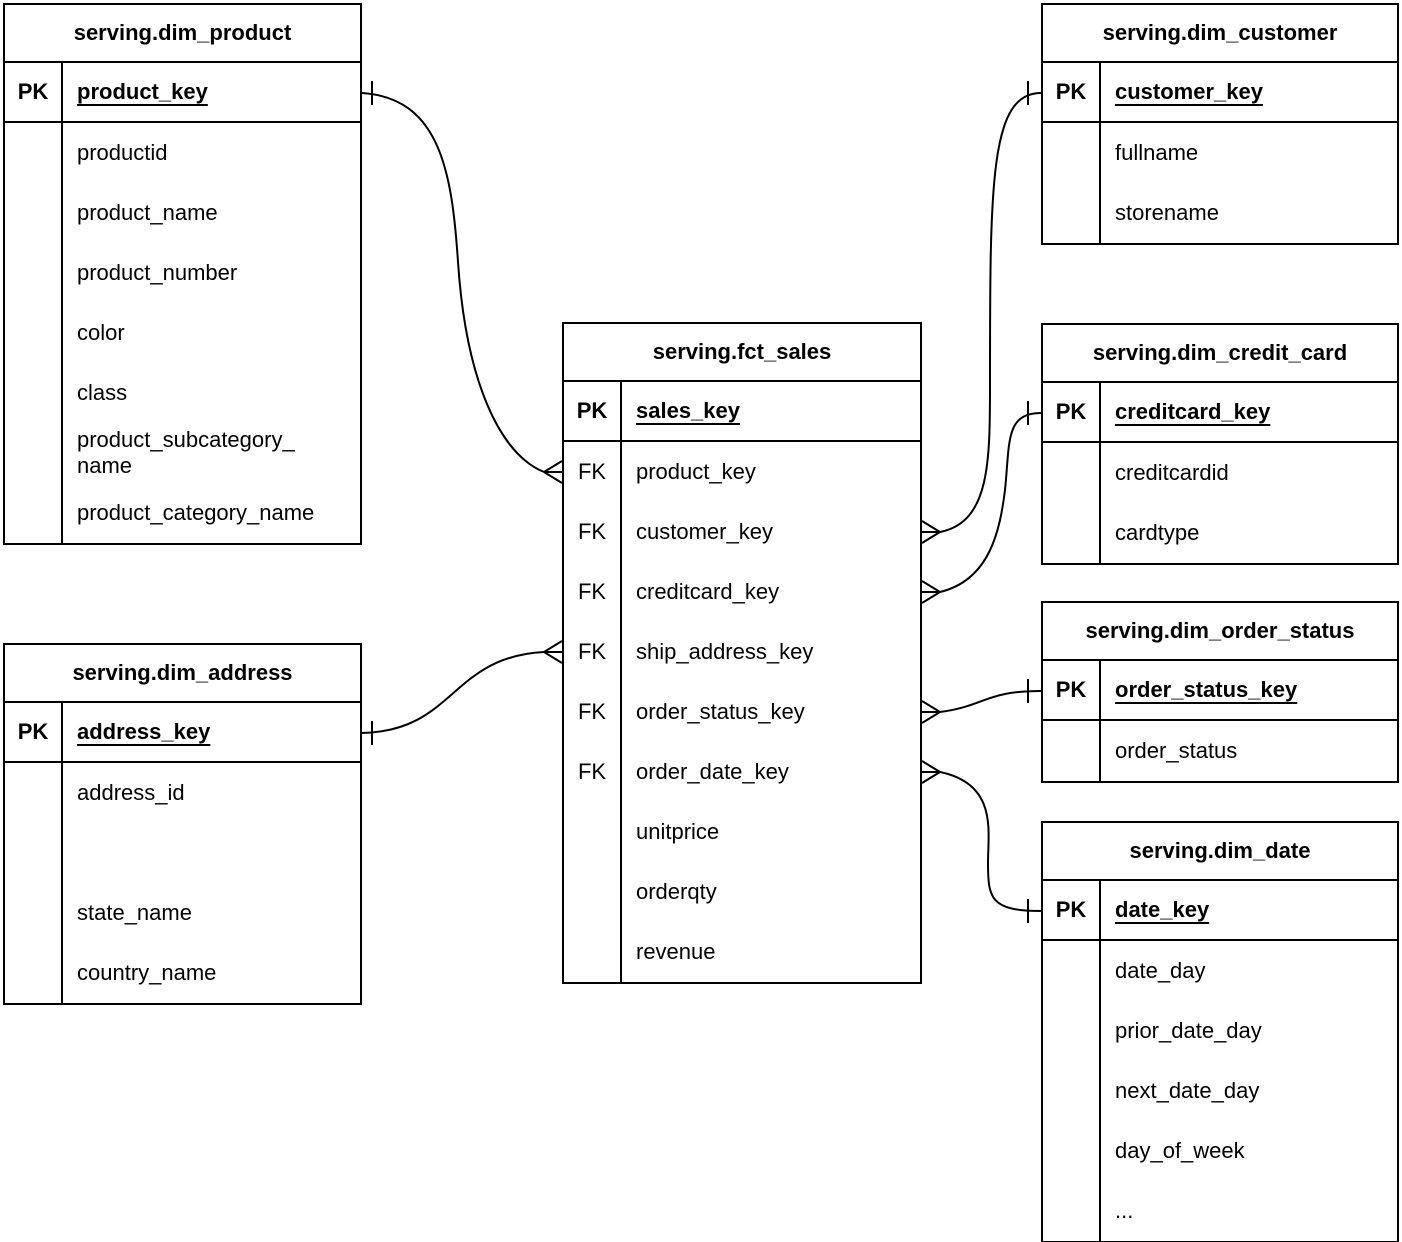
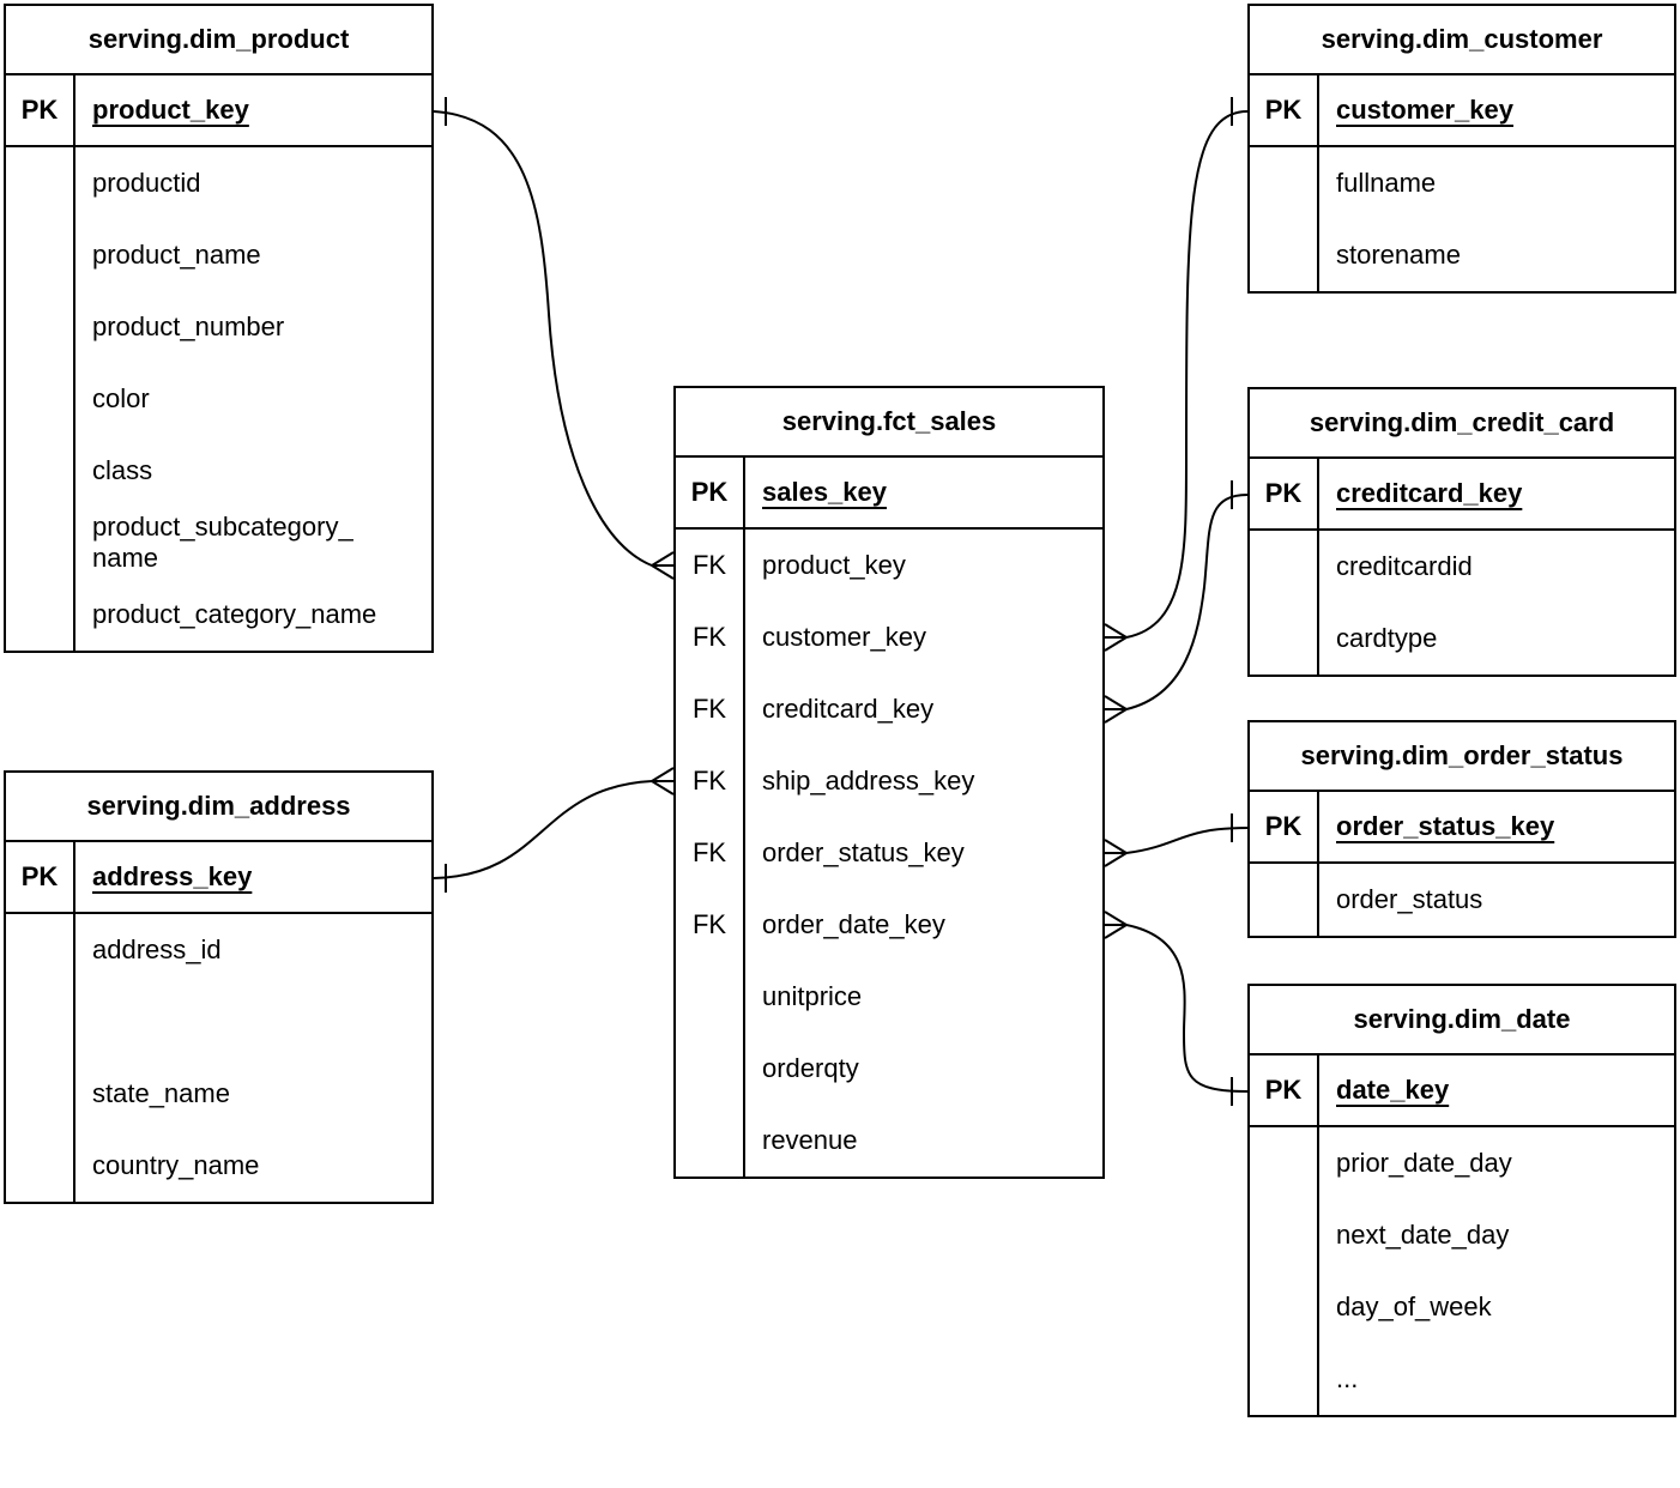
  serving.dim_product
  PK
  product_key
  productid
  product_name
  product_number
  color
  class
  product_subcategory_
  name
  product_category_name
  serving.dim_address
  PK
  address_key
  address_id
  state_name
  country_name
  serving.fct_sales
  PK
  sales_key
  FK
  product_key
  FK
  customer_key
  FK
  creditcard_key
  FK
  ship_address_key
  FK
  order_status_key
  FK
  order_date_key
  unitprice
  orderqty
  revenue
  serving.dim_customer
  PK
  customer_key
  fullname
  storename
  serving.dim_credit_card
  PK
  creditcard_key
  creditcardid
  cardtype
  serving.dim_order_status
  PK
  order_status_key
  order_status
  serving.dim_date
  PK
  date_key
- date_day
  prior_date_day
  next_date_day
  day_of_week
  ...
